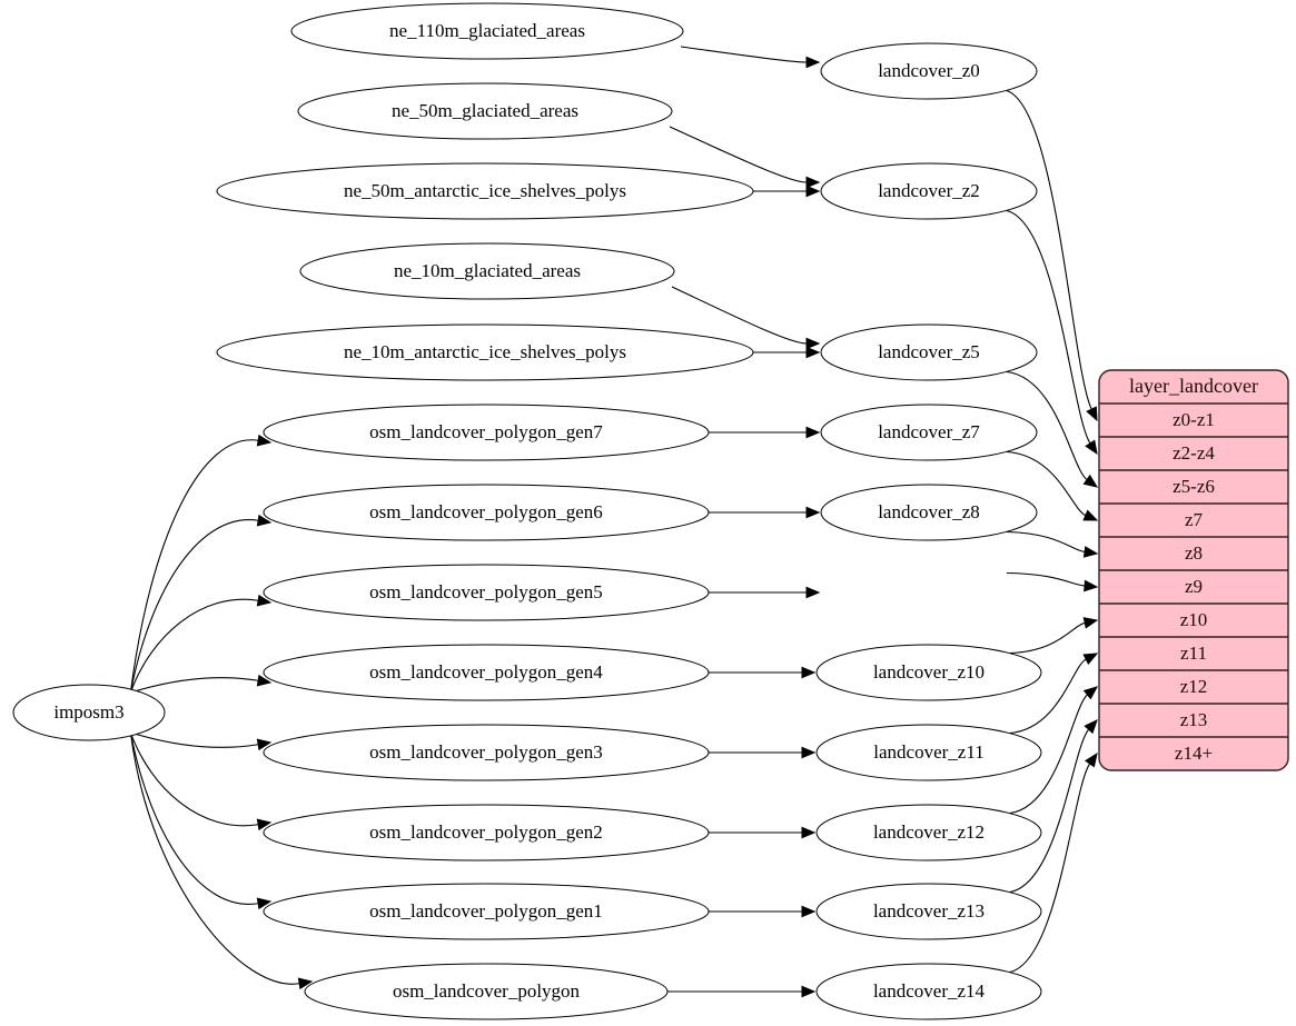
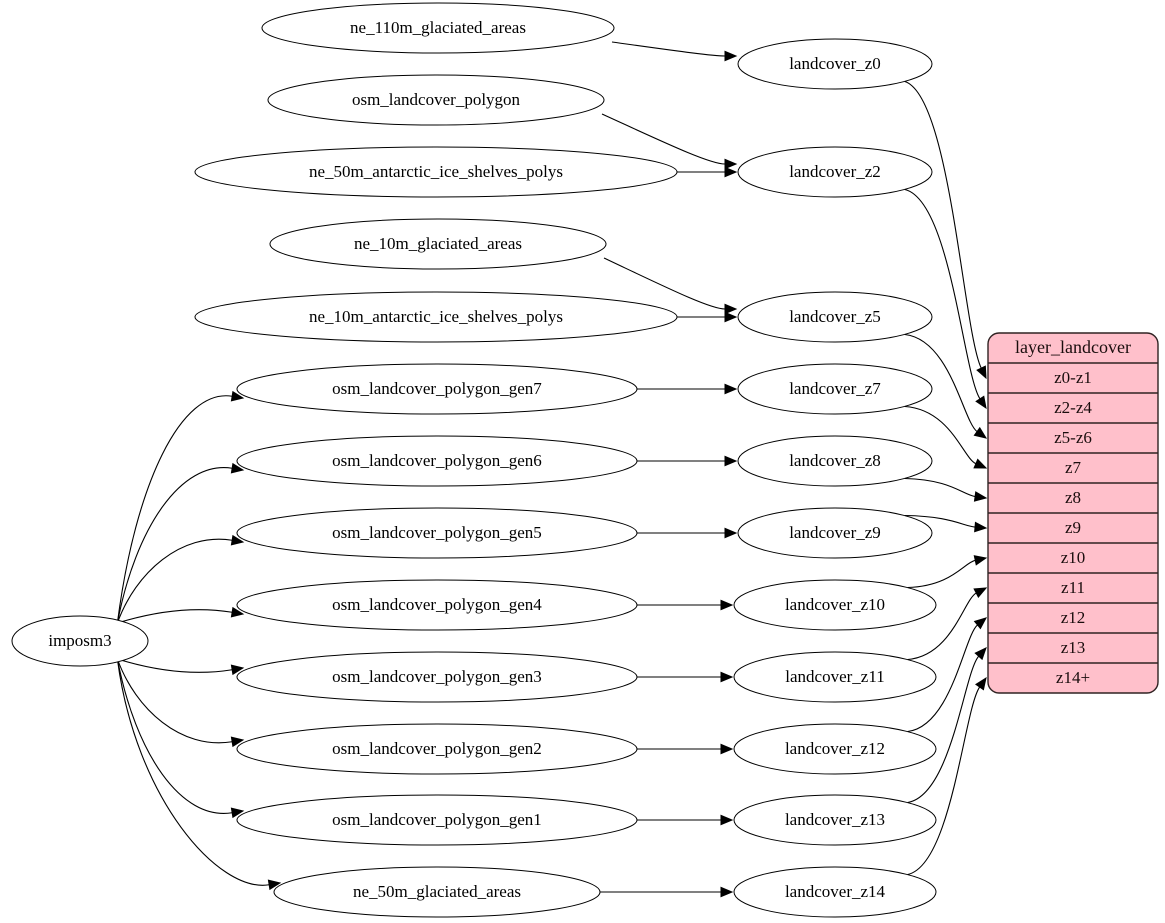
  imposm3
  ne_110m_glaciated_areas
- ne_50m_glaciated_areas
+ osm_landcover_polygon
  ne_50m_antarctic_ice_shelves_polys
  ne_10m_glaciated_areas
  ne_10m_antarctic_ice_shelves_polys
  osm_landcover_polygon_gen7
  osm_landcover_polygon_gen6
  osm_landcover_polygon_gen5
  osm_landcover_polygon_gen4
  osm_landcover_polygon_gen3
  osm_landcover_polygon_gen2
  osm_landcover_polygon_gen1
- osm_landcover_polygon
+ ne_50m_glaciated_areas
  landcover_z0
  landcover_z2
  landcover_z5
  landcover_z7
  landcover_z8
+ landcover_z9
  landcover_z10
  landcover_z11
  landcover_z12
  landcover_z13
  landcover_z14
  layer_landcover
  z0-z1
  z2-z4
  z5-z6
  z7
  z8
  z9
  z10
  z11
  z12
  z13
  z14+
